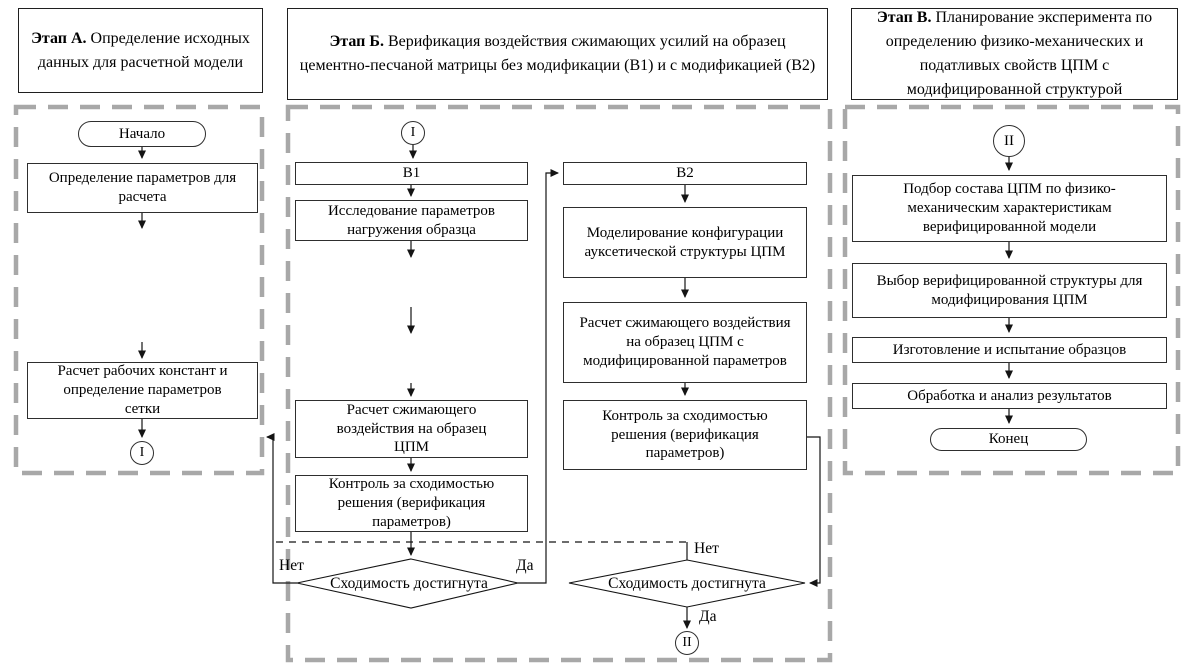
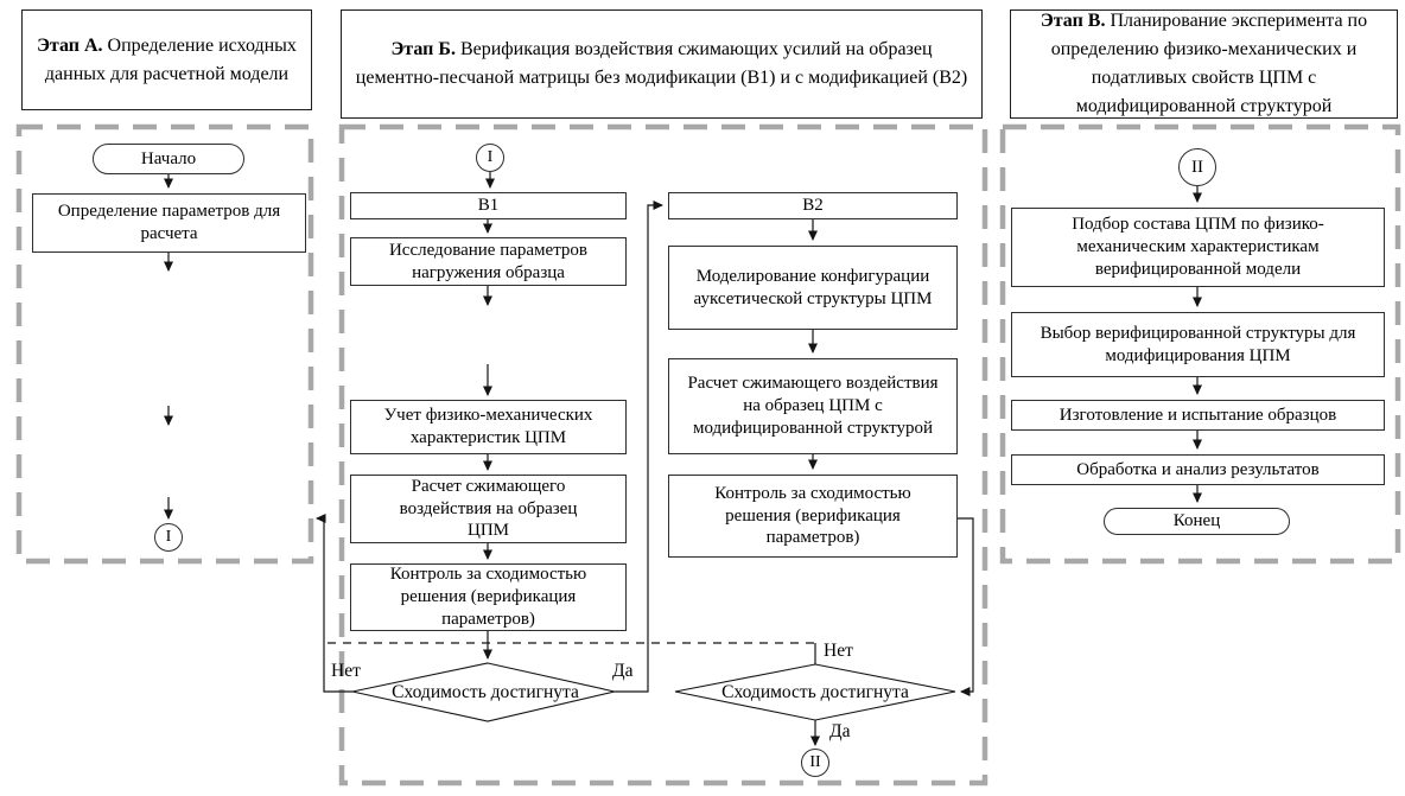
  Этап А. Определение исходных данных для расчетной модели
  Этап Б. Верификация воздействия сжимающих усилий на образец цементно-песчаной матрицы без модификации (В1) и с модификацией (В2)
  Этап В. Планирование эксперимента по определению физико-механических и податливых свойств ЦПМ с модифицированной структурой
  Начало
  Определение параметров для расчета
- Расчет рабочих констант и определение параметров сетки
  I
  I
  В1
  Исследование параметров нагружения образца
+ Учет физико-механических характеристик ЦПМ
  Расчет сжимающего воздействия на образец ЦПМ
  Контроль за сходимостью решения (верификация параметров)
  В2
  Моделирование конфигурации ауксетической структуры ЦПМ
- Расчет сжимающего воздействия на образец ЦПМ с модифицированной параметров
+ Расчет сжимающего воздействия на образец ЦПМ с модифицированной структурой
  Контроль за сходимостью решения (верификация параметров)
  Сходимость достигнута
  Сходимость достигнута
  Нет
  Да
  Нет
  Да
  II
  II
  Подбор состава ЦПМ по физико-механическим характеристикам верифицированной модели
  Выбор верифицированной структуры для модифицирования ЦПМ
  Изготовление и испытание образцов
  Обработка и анализ результатов
  Конец
